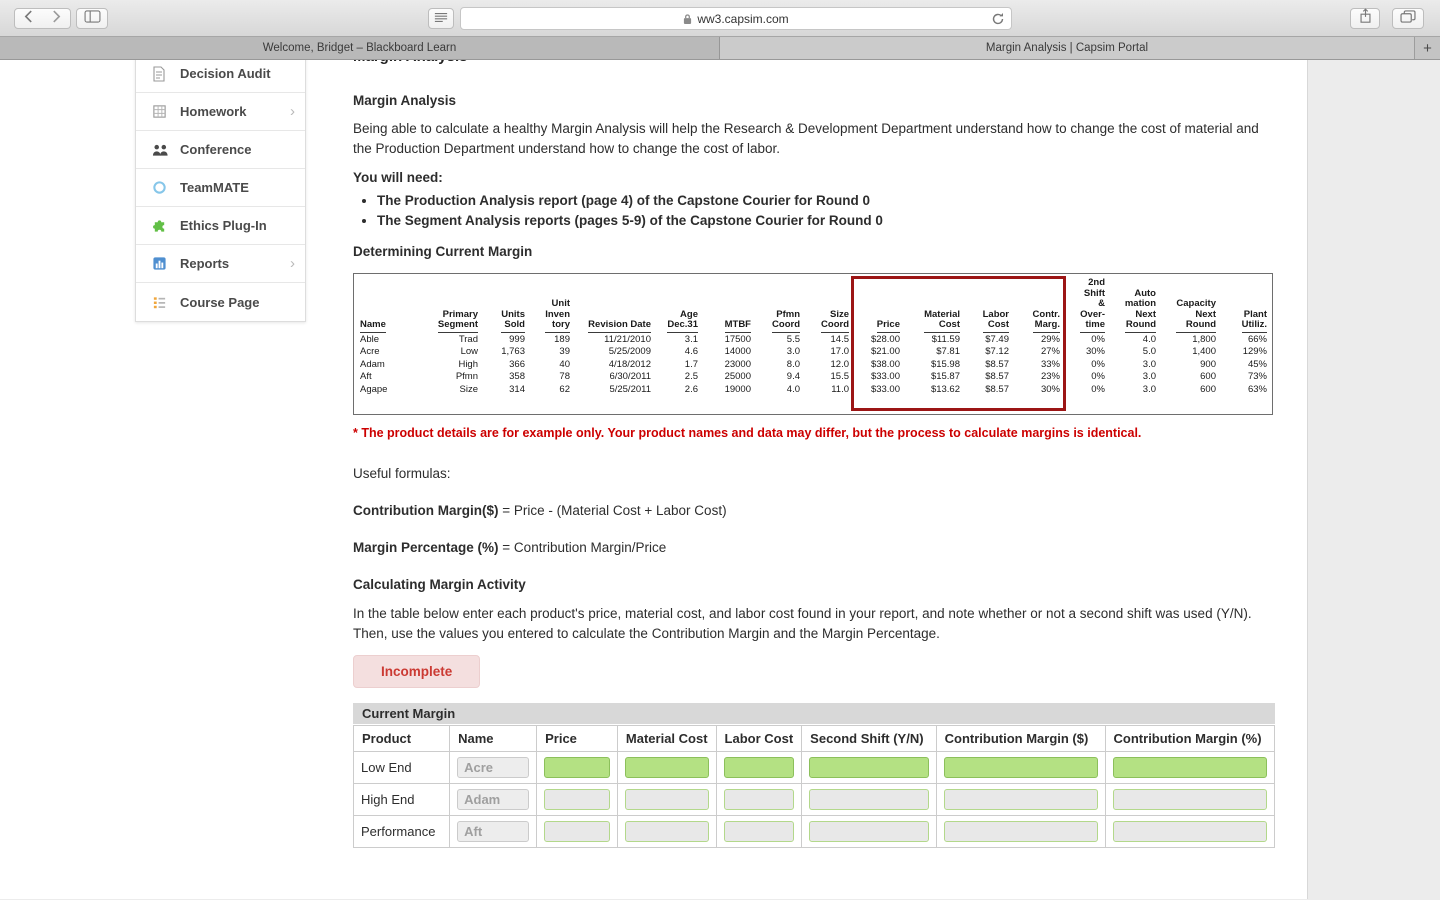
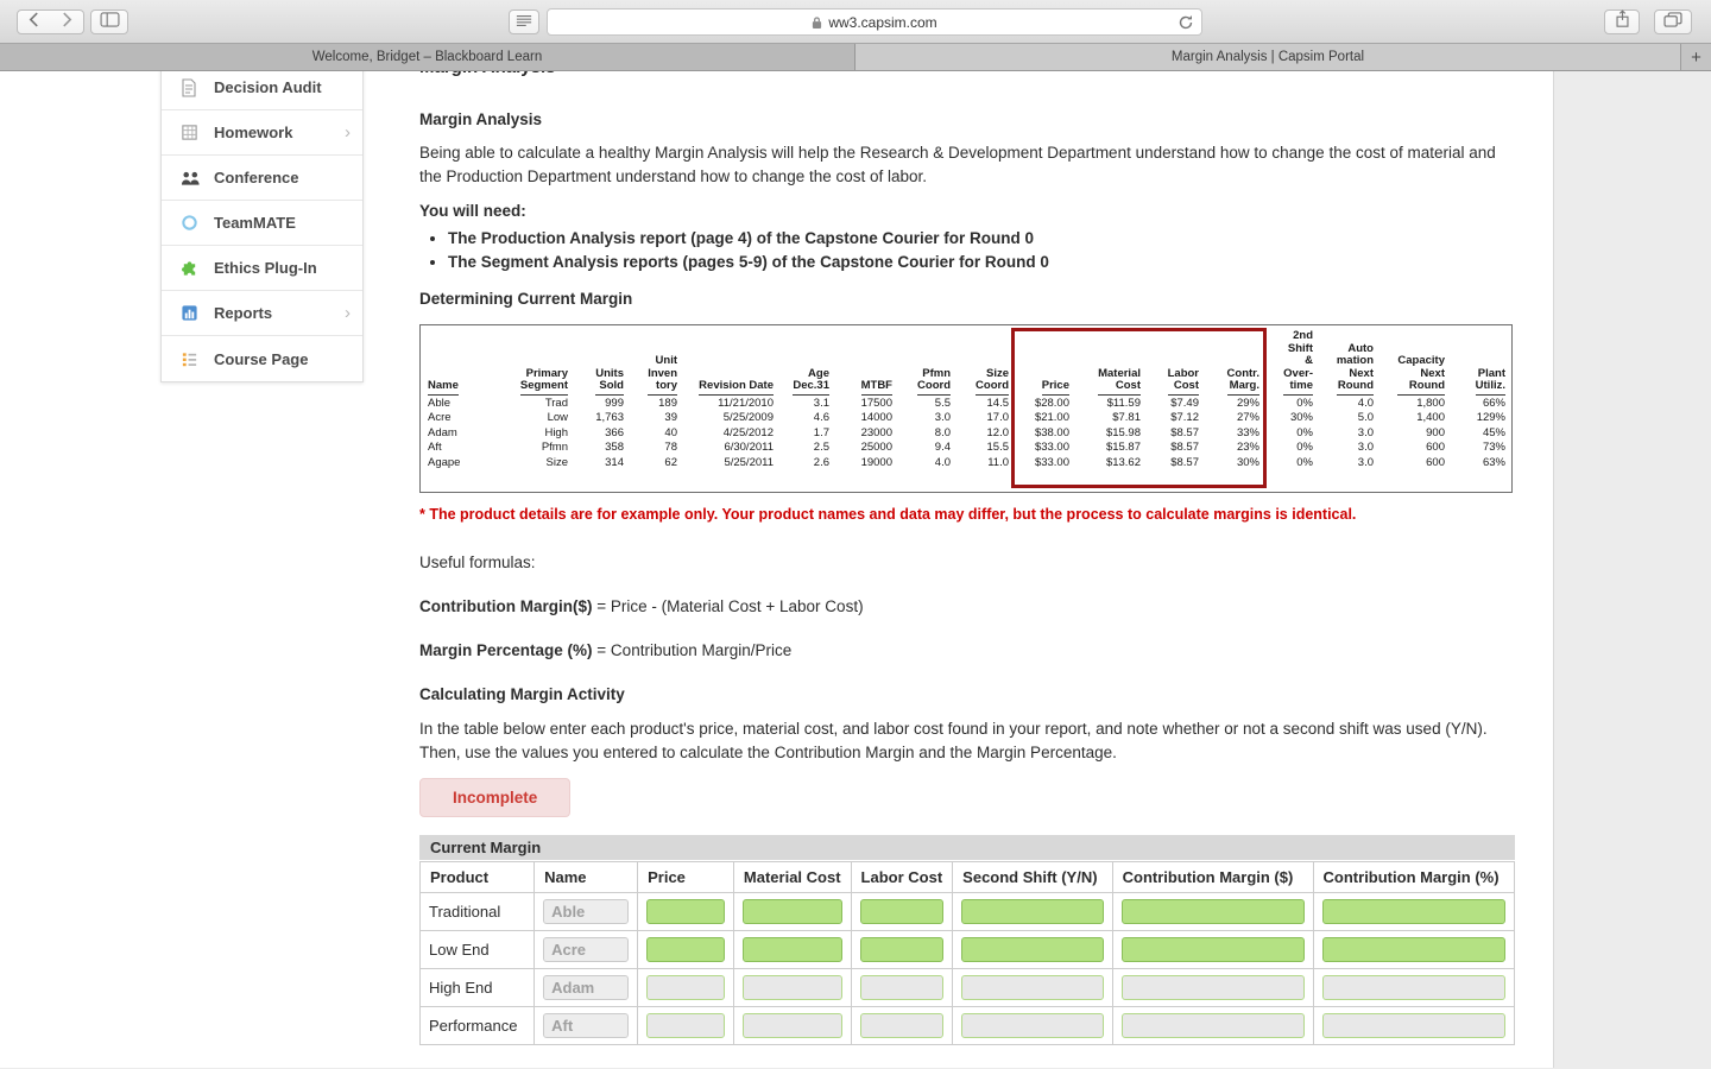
  ww3.capsim.com
  Welcome, Bridget – Blackboard Learn
  Margin Analysis | Capsim Portal
  +
  Decision Audit
  Homework
  ›
  Conference
  TeamMATE
  Ethics Plug-In
  Reports
  ›
  Course Page
  Margin Analysis
  Being able to calculate a healthy Margin Analysis will help the Research & Development Department understand how to change the cost of material and the Production Department understand how to change the cost of labor.
  You will need:
  The Production Analysis report (page 4) of the Capstone Courier for Round 0
  The Segment Analysis reports (pages 5-9) of the Capstone Courier for Round 0
  Determining Current Margin
  Name	Primary Segment	Units Sold	Unit Inven tory	Revision Date	Age Dec.31	MTBF	Pfmn Coord	Size Coord	Price	Material Cost	Labor Cost	Contr. Marg.	2nd Shift & Over- time	Auto mation Next Round	Capacity Next Round	Plant Utiliz.
  Able	Trad	999	189	11/21/2010	3.1	17500	5.5	14.5	$28.00	$11.59	$7.49	29%	0%	4.0	1,800	66%
  Acre	Low	1,763	39	5/25/2009	4.6	14000	3.0	17.0	$21.00	$7.81	$7.12	27%	30%	5.0	1,400	129%
- Adam	High	366	40	4/18/2012	1.7	23000	8.0	12.0	$38.00	$15.98	$8.57	33%	0%	3.0	900	45%
+ Adam	High	366	40	4/25/2012	1.7	23000	8.0	12.0	$38.00	$15.98	$8.57	33%	0%	3.0	900	45%
  Aft	Pfmn	358	78	6/30/2011	2.5	25000	9.4	15.5	$33.00	$15.87	$8.57	23%	0%	3.0	600	73%
  Agape	Size	314	62	5/25/2011	2.6	19000	4.0	11.0	$33.00	$13.62	$8.57	30%	0%	3.0	600	63%
  * The product details are for example only. Your product names and data may differ, but the process to calculate margins is identical.
  Useful formulas:
  Contribution Margin($) = Price - (Material Cost + Labor Cost)
  Margin Percentage (%) = Contribution Margin/Price
  Calculating Margin Activity
  In the table below enter each product's price, material cost, and labor cost found in your report, and note whether or not a second shift was used (Y/N). Then, use the values you entered to calculate the Contribution Margin and the Margin Percentage.
  Incomplete
  Current Margin
  Product	Name	Price	Material Cost	Labor Cost	Second Shift (Y/N)	Contribution Margin ($)	Contribution Margin (%)
+ Traditional	Able
  Low End	Acre
  High End	Adam
  Performance	Aft
